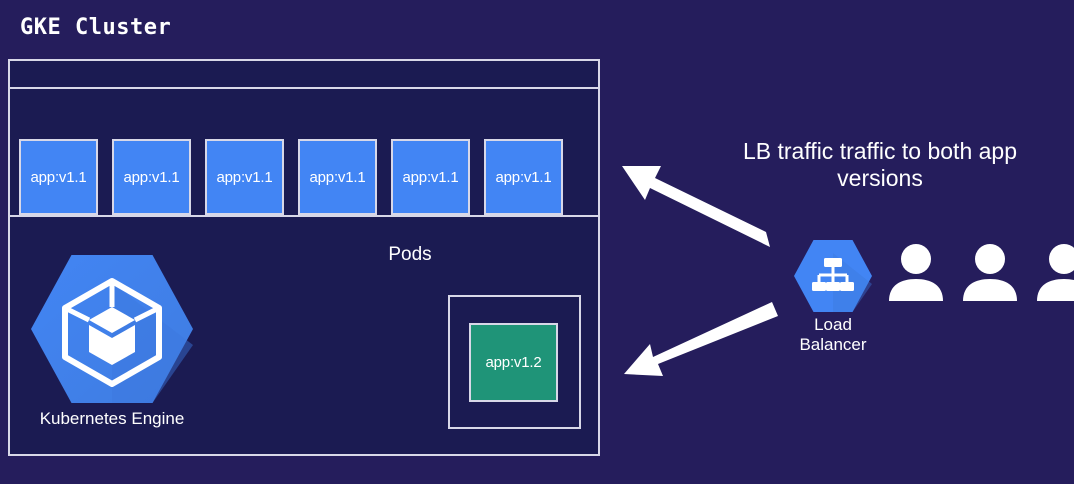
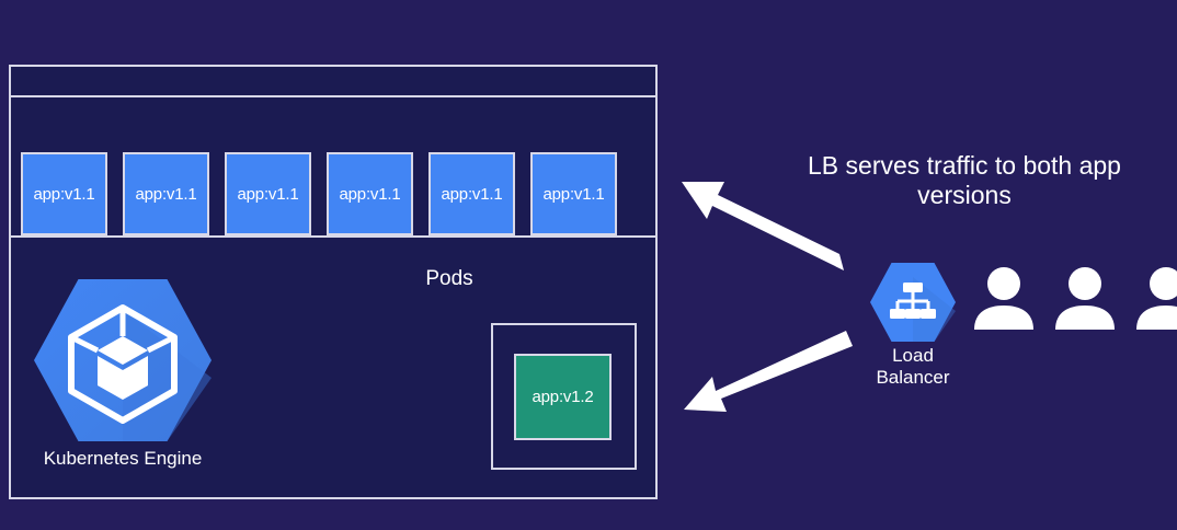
- GKE Cluster
  app:v1.1
  app:v1.1
  app:v1.1
  app:v1.1
  app:v1.1
  app:v1.1
  Pods
  Kubernetes Engine
  app:v1.2
- LB traffic traffic to both app versions
+ LB serves traffic to both app versions
  Load
  Balancer
